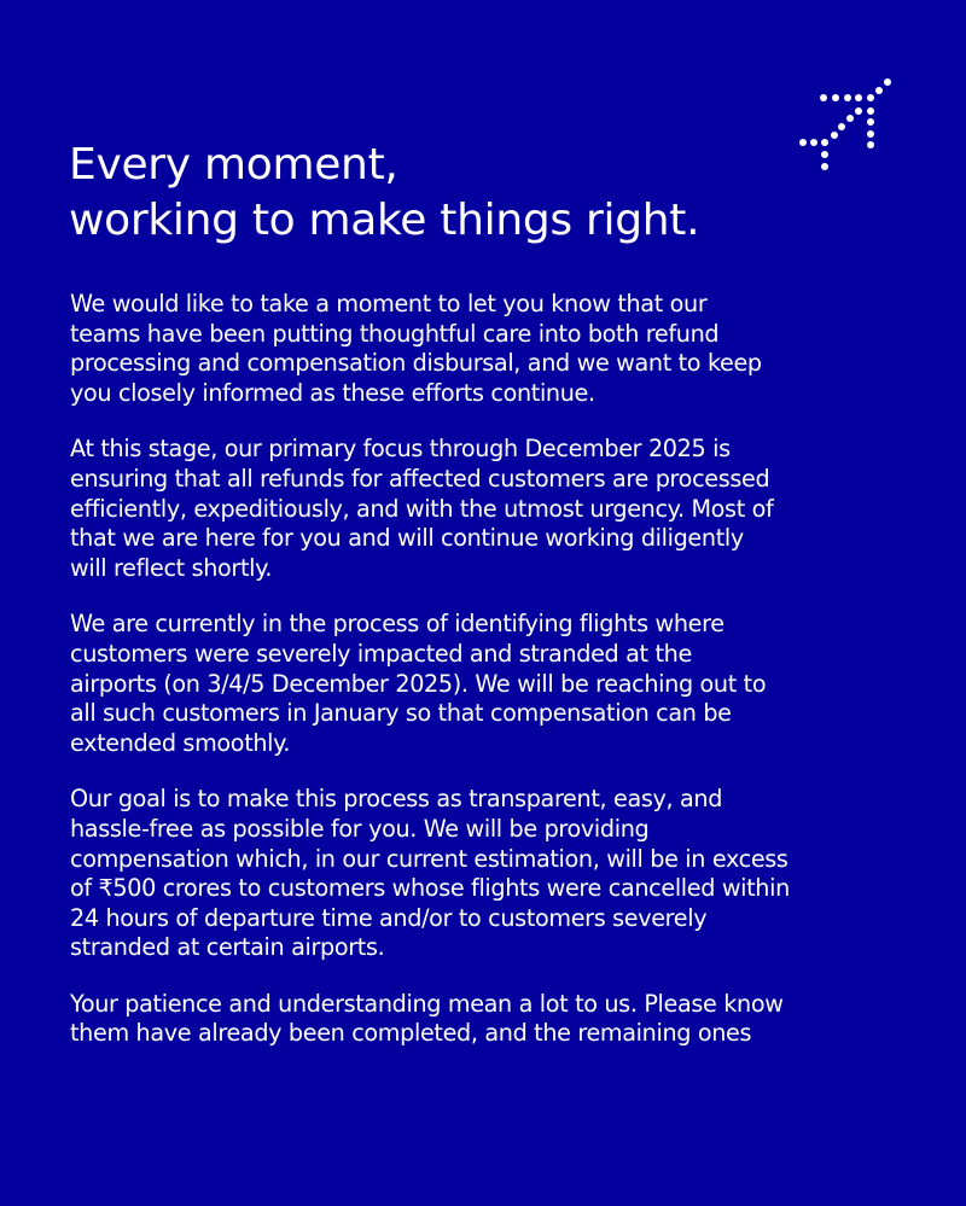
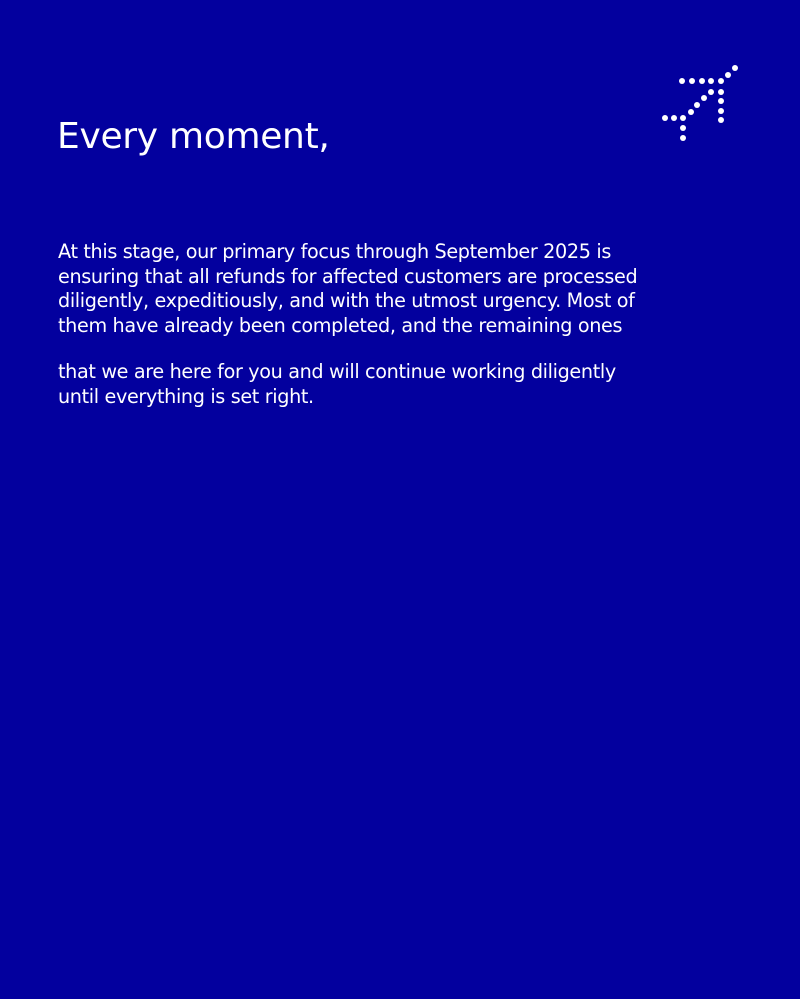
  Every moment,
- working to make things right.
- We would like to take a moment to let you know that our
- teams have been putting thoughtful care into both refund
- processing and compensation disbursal, and we want to keep
- you closely informed as these efforts continue.
- At this stage, our primary focus through December 2025 is
+ At this stage, our primary focus through September 2025 is
  ensuring that all refunds for affected customers are processed
- efficiently, expeditiously, and with the utmost urgency. Most of
+ diligently, expeditiously, and with the utmost urgency. Most of
- that we are here for you and will continue working diligently
+ them have already been completed, and the remaining ones
- will reflect shortly.
- We are currently in the process of identifying flights where
- customers were severely impacted and stranded at the
- airports (on 3/4/5 December 2025). We will be reaching out to
- all such customers in January so that compensation can be
- extended smoothly.
- Our goal is to make this process as transparent, easy, and
- hassle-free as possible for you. We will be providing
- compensation which, in our current estimation, will be in excess
- of ₹500 crores to customers whose flights were cancelled within
- 24 hours of departure time and/or to customers severely
- stranded at certain airports.
- Your patience and understanding mean a lot to us. Please know
- them have already been completed, and the remaining ones
+ that we are here for you and will continue working diligently
+ until everything is set right.
